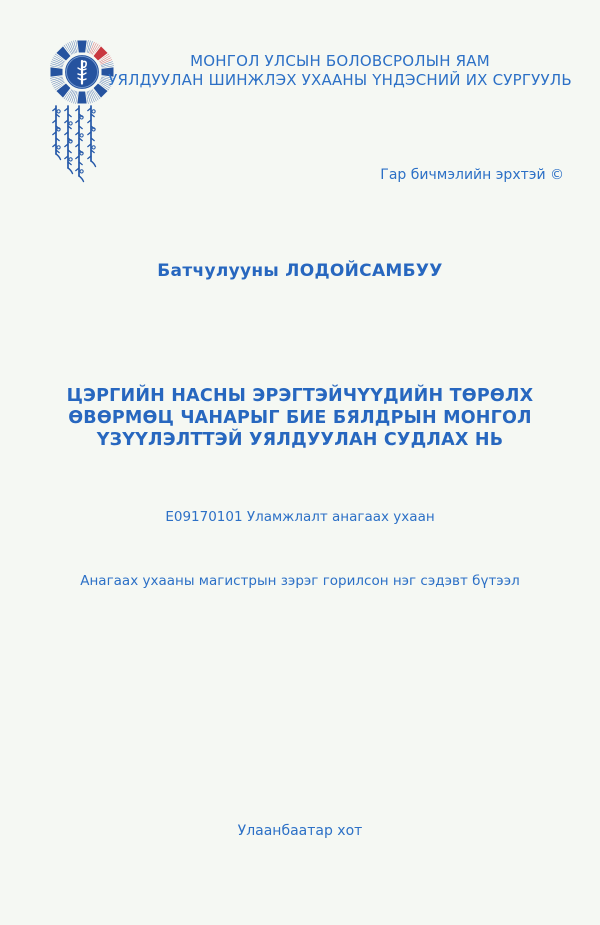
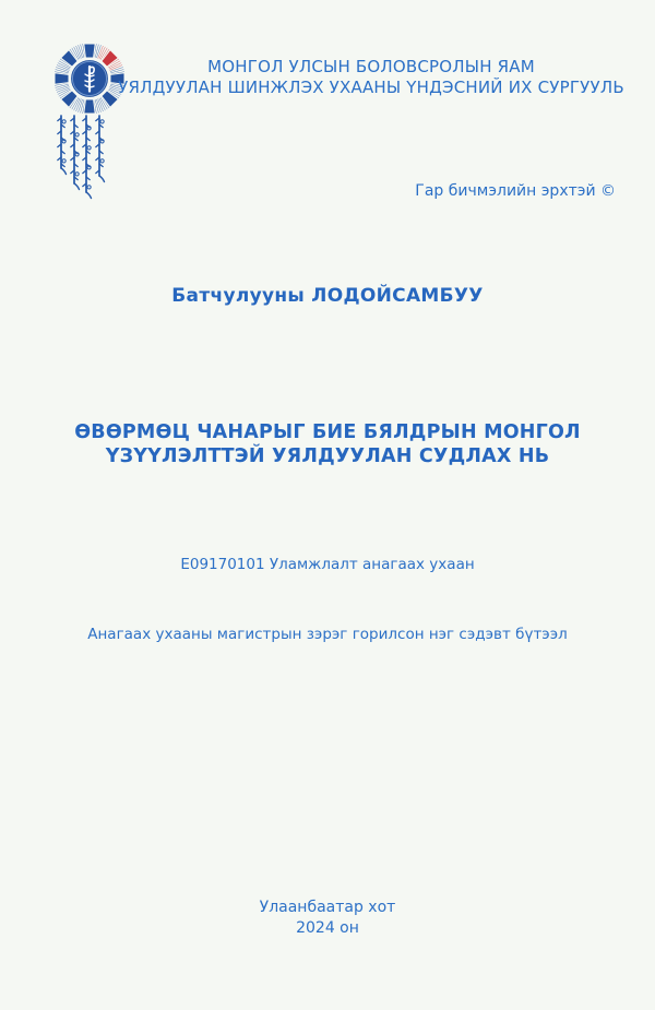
  МОНГОЛ УЛСЫН БОЛОВСРОЛЫН ЯАМ
  УЯЛДУУЛАН ШИНЖЛЭХ УХААНЫ ҮНДЭСНИЙ ИХ СУРГУУЛЬ
  Гар бичмэлийн эрхтэй ©
  Батчулууны ЛОДОЙСАМБУУ
- ЦЭРГИЙН НАСНЫ ЭРЭГТЭЙЧҮҮДИЙН ТӨРӨЛХ
  ӨВӨРМӨЦ ЧАНАРЫГ БИЕ БЯЛДРЫН МОНГОЛ
  ҮЗҮҮЛЭЛТТЭЙ УЯЛДУУЛАН СУДЛАХ НЬ
  Е09170101 Уламжлалт анагаах ухаан
  Анагаах ухааны магистрын зэрэг горилсон нэг сэдэвт бүтээл
  Улаанбаатар хот
+ 2024 он
